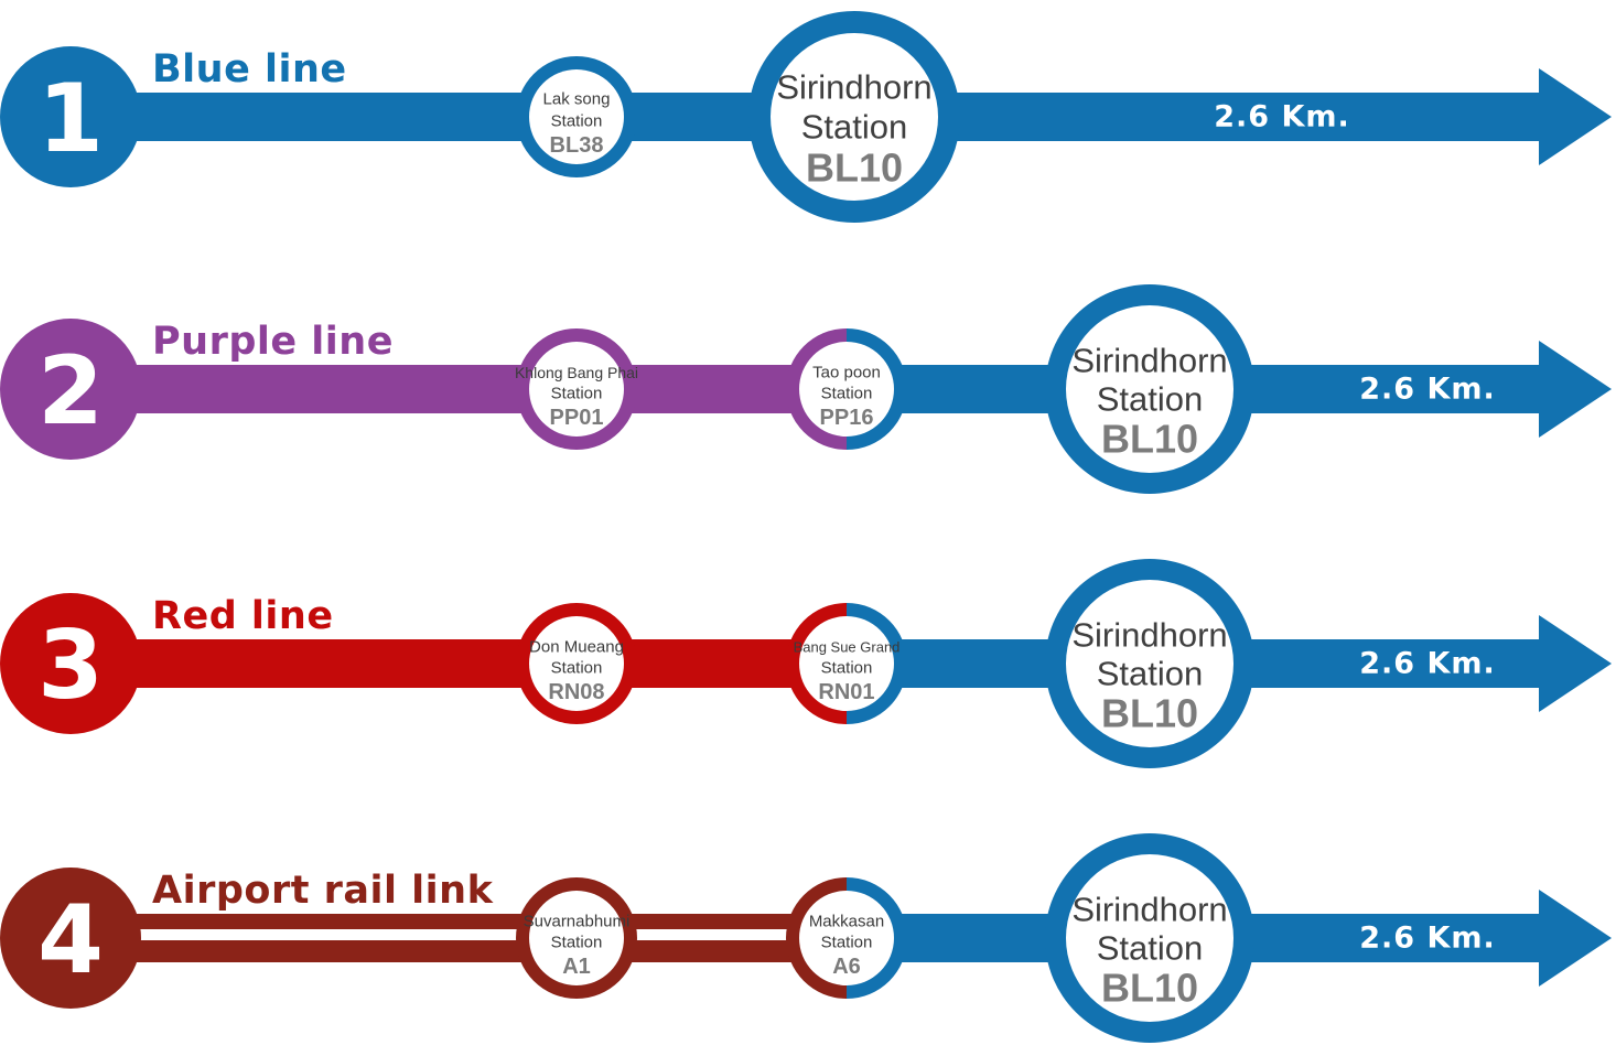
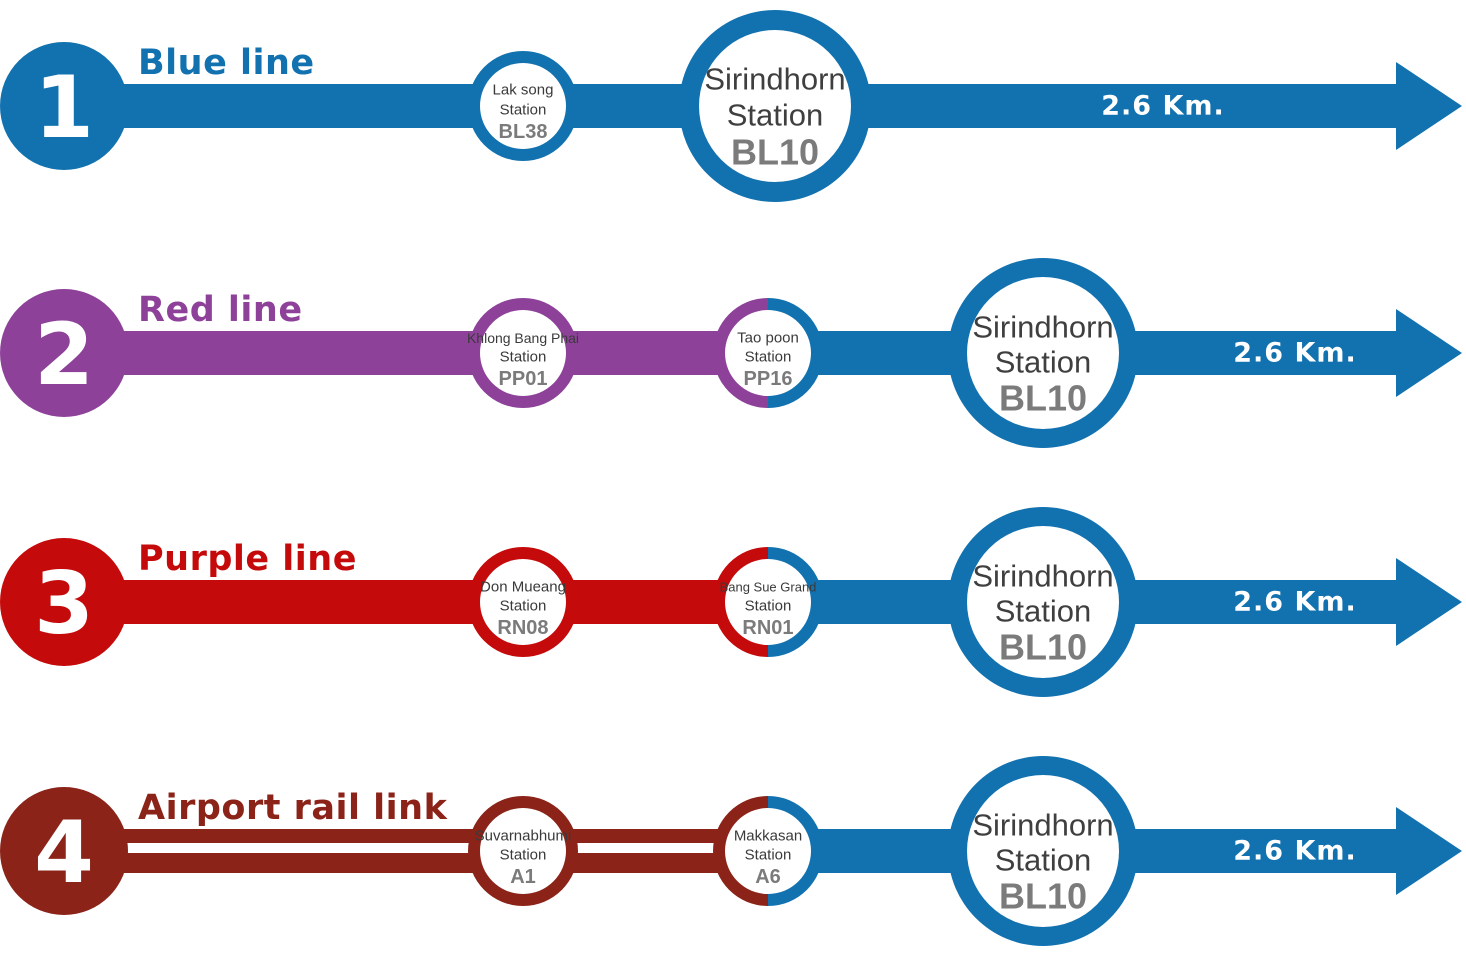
  1
  Blue line
  Lak song
  Station
  BL38
  Sirindhorn
  Station
  BL10
  2.6 Km.
  2
- Purple line
+ Red line
  Khlong Bang Phai
  Station
  PP01
  Tao poon
  Station
  PP16
  Sirindhorn
  Station
  BL10
  2.6 Km.
  3
- Red line
+ Purple line
  Don Mueang
  Station
  RN08
  Bang Sue Grand
  Station
  RN01
  Sirindhorn
  Station
  BL10
  2.6 Km.
  4
  Airport rail link
  Suvarnabhumi
  Station
  A1
  Makkasan
  Station
  A6
  Sirindhorn
  Station
  BL10
  2.6 Km.
